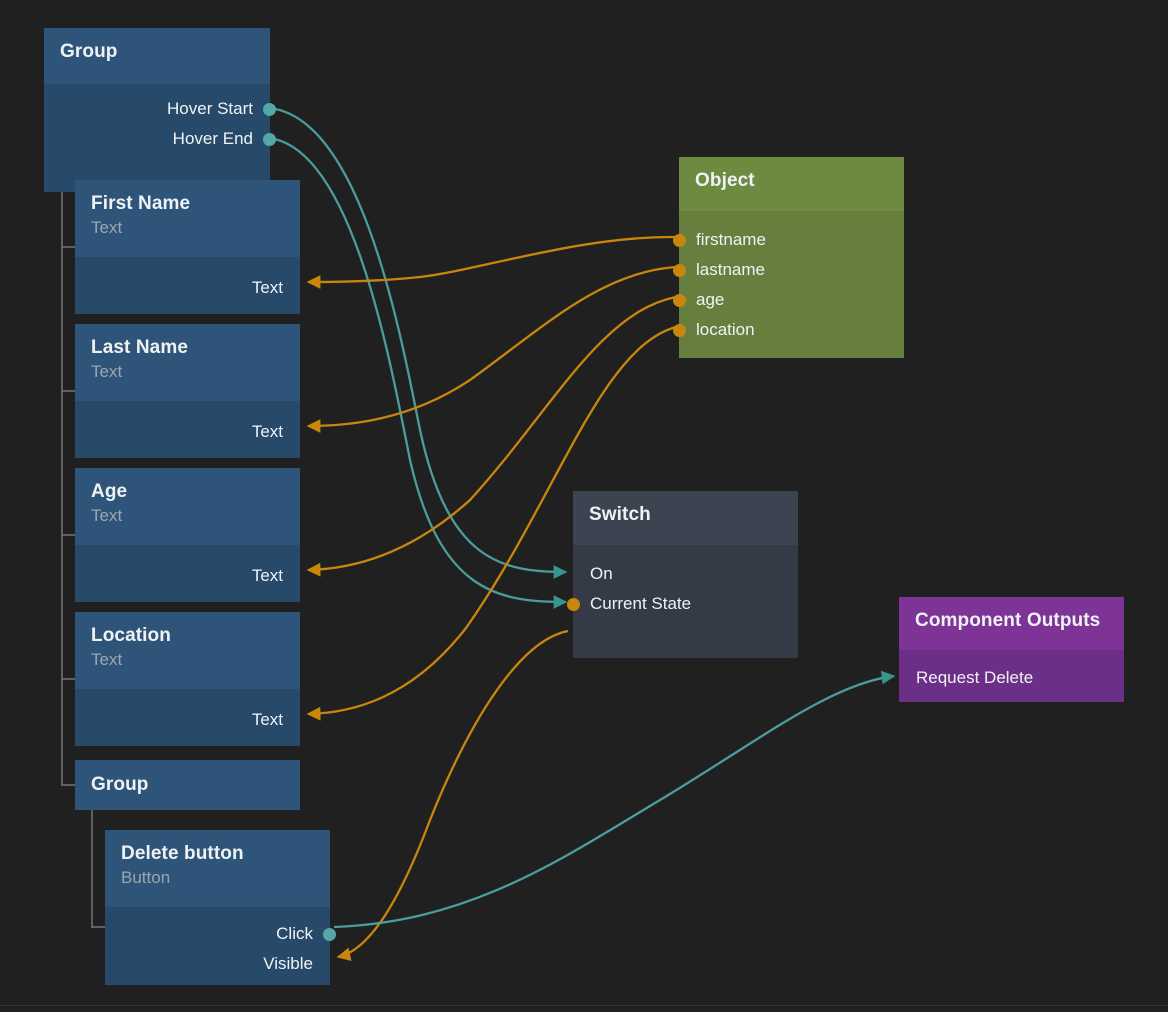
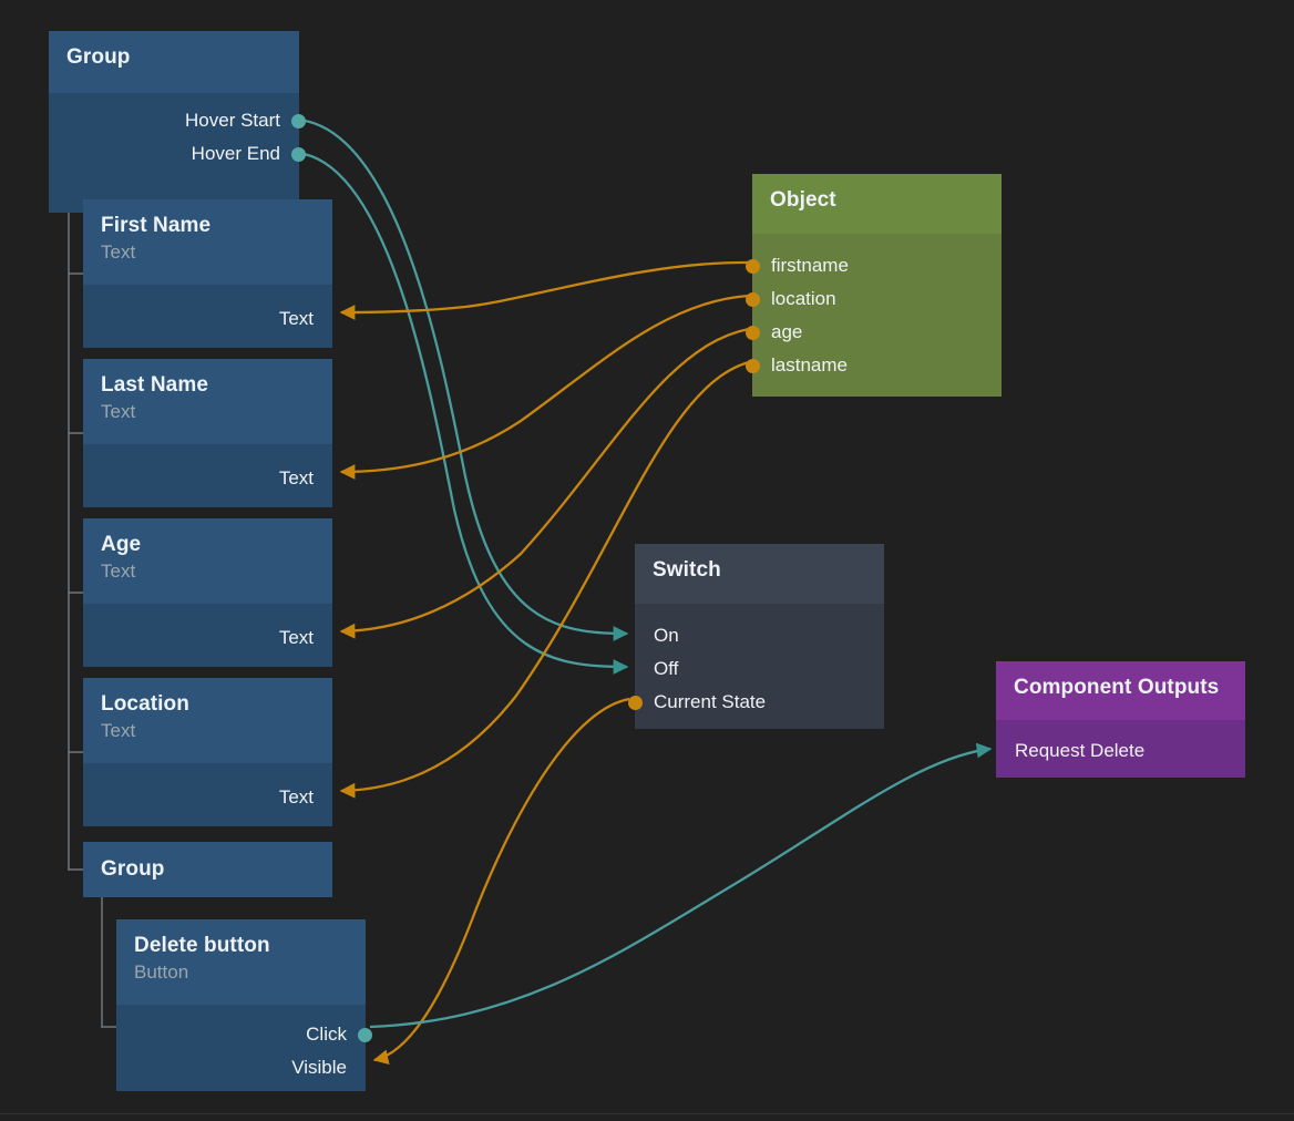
  Group
  Hover Start
  Hover End
  First Name
  Text
  Text
  Last Name
  Text
  Text
  Age
  Text
  Text
  Location
  Text
  Text
  Group
  Delete button
  Button
  Click
  Visible
  Object
  firstname
- lastname
+ location
  age
- location
+ lastname
  Switch
  On
+ Off
  Current State
  Component Outputs
  Request Delete
